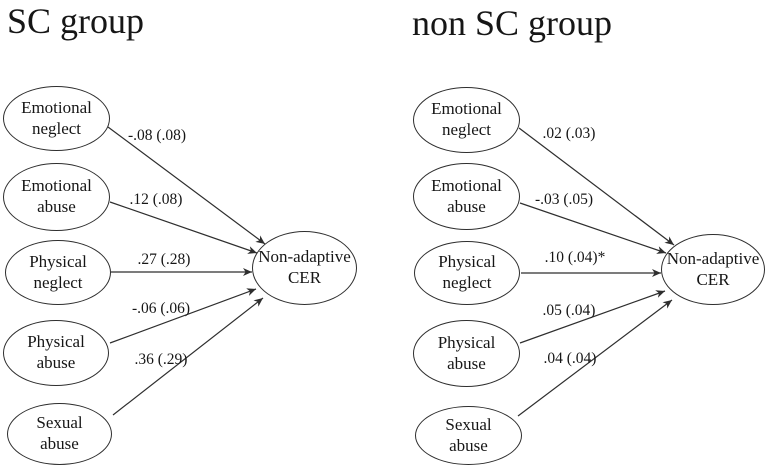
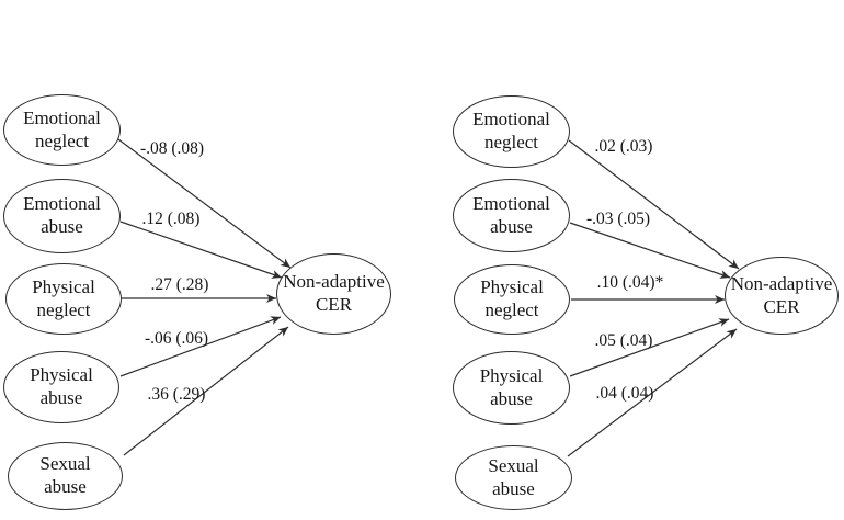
- SC group
- non SC group
  Emotional
  neglect
  Emotional
  abuse
  Physical
  neglect
  Physical
  abuse
  Sexual
  abuse
  Non-adaptive
  CER
  -.08 (.08)
  .12 (.08)
  .27 (.28)
  -.06 (.06)
  .36 (.29)
  Emotional
  neglect
  Emotional
  abuse
  Physical
  neglect
  Physical
  abuse
  Sexual
  abuse
  Non-adaptive
  CER
  .02 (.03)
  -.03 (.05)
  .10 (.04)*
  .05 (.04)
  .04 (.04)
